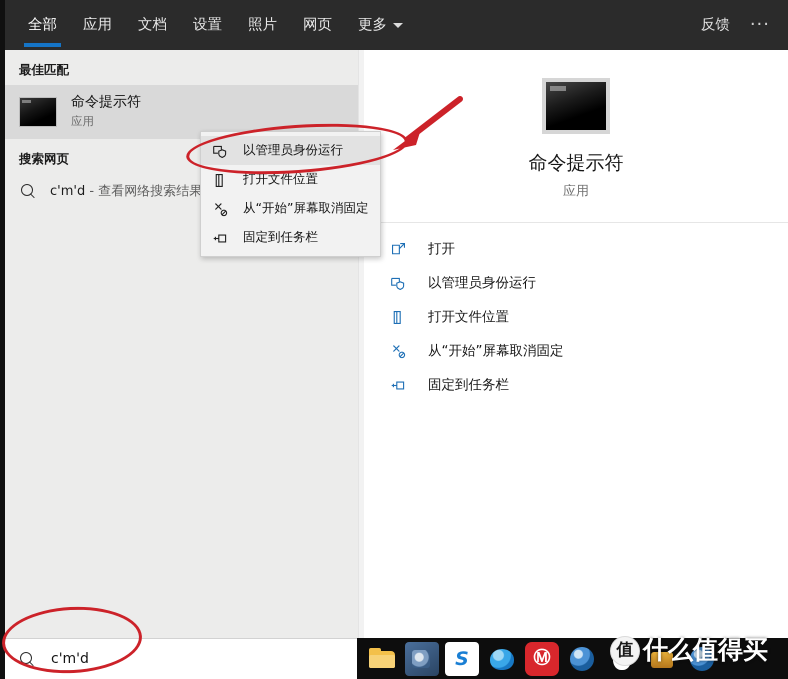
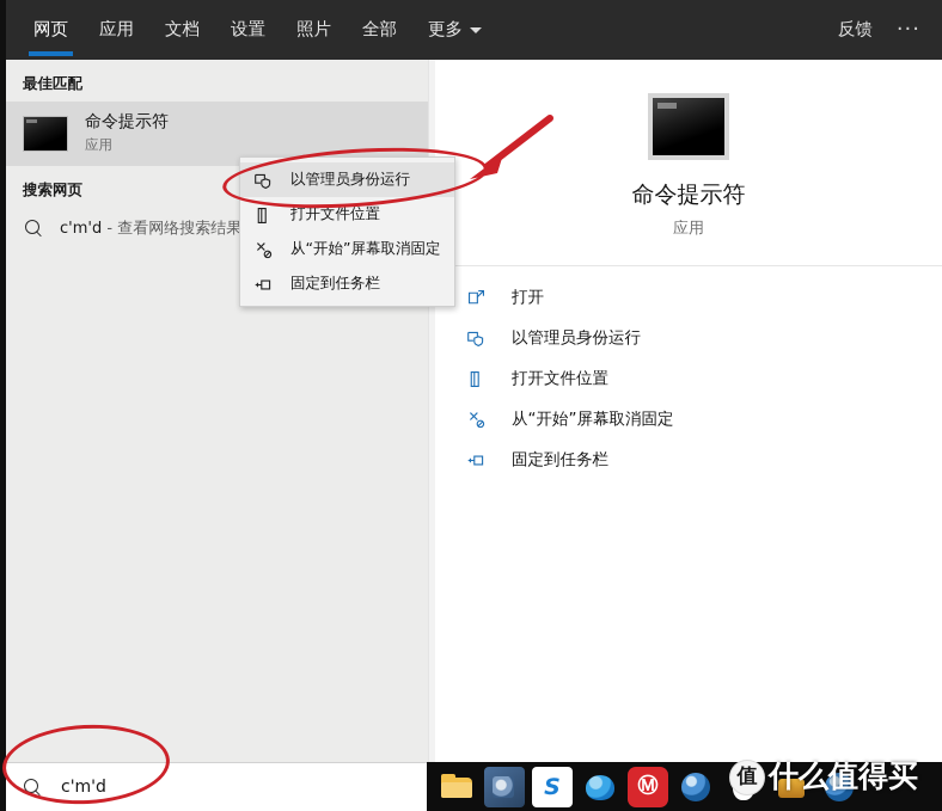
- 全部
+ 网页
  应用
  文档
  设置
  照片
- 网页
+ 全部
  更多
  反馈
  ···
  最佳匹配
  命令提示符
  应用
  搜索网页
  c'm'd - 查看网络搜索结果
  命令提示符
  应用
  打开
  以管理员身份运行
  打开文件位置
  从“开始”屏幕取消固定
  固定到任务栏
  以管理员身份运行
  打开文件位置
  从“开始”屏幕取消固定
  固定到任务栏
  c'm'd
  S
  Ⓜ
  值
  什么值得买
